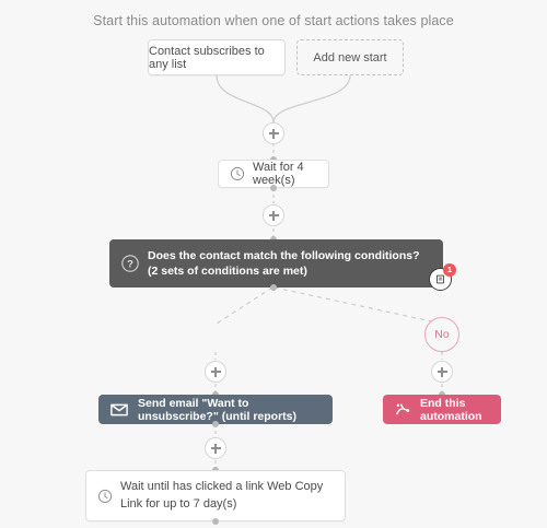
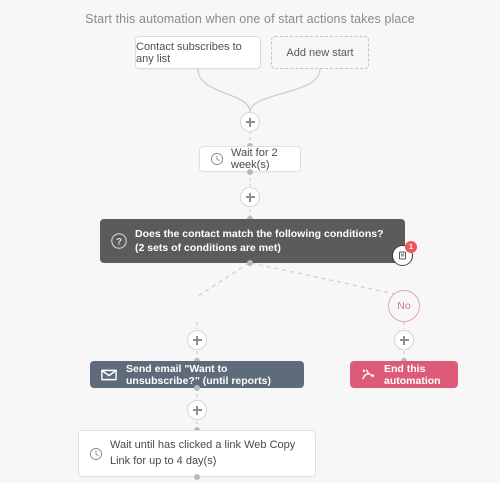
  Start this automation when one of start actions takes place
  Contact subscribes to any list
  Add new start
- Wait for 4 week(s)
+ Wait for 2 week(s)
  ?
  Does the contact match the following conditions? (2 sets of conditions are met)
  1
  Send email "Want to unsubscribe?" (until reports)
- Wait until has clicked a link Web Copy Link for up to 7 day(s)
+ Wait until has clicked a link Web Copy Link for up to 4 day(s)
  No
  End this automation
